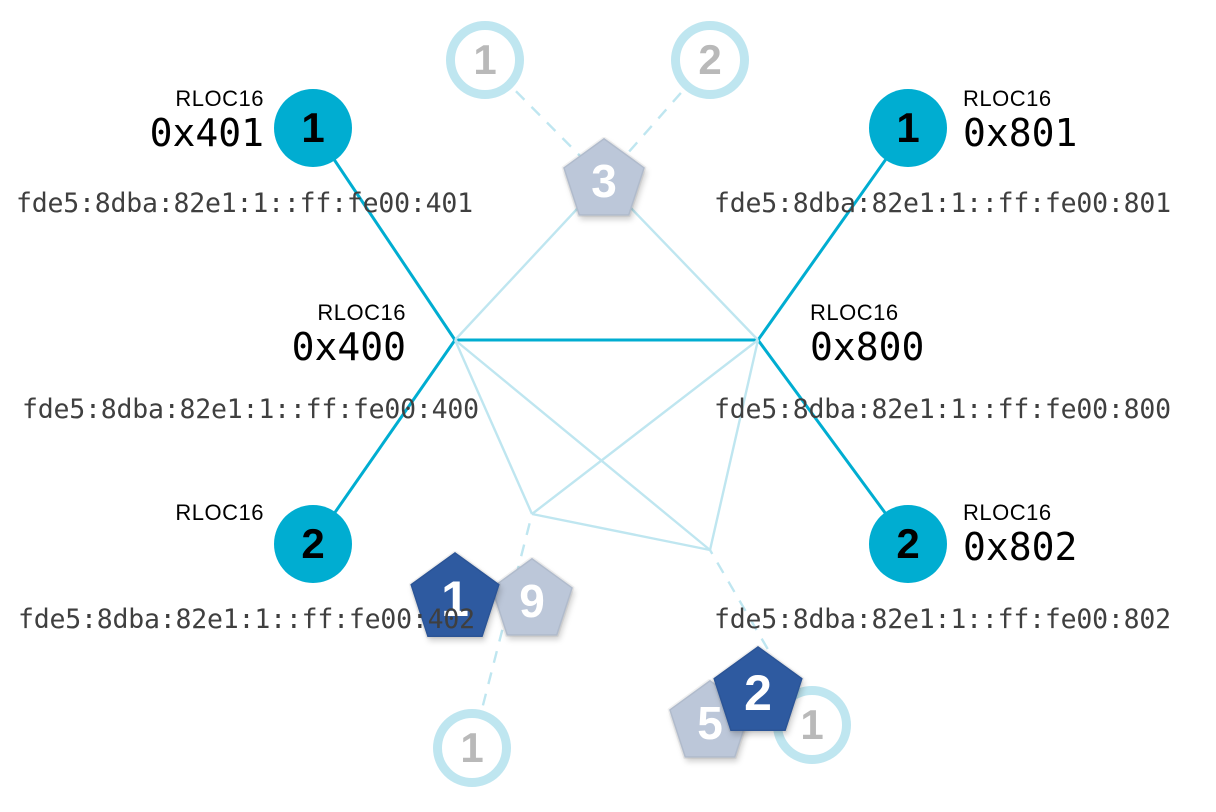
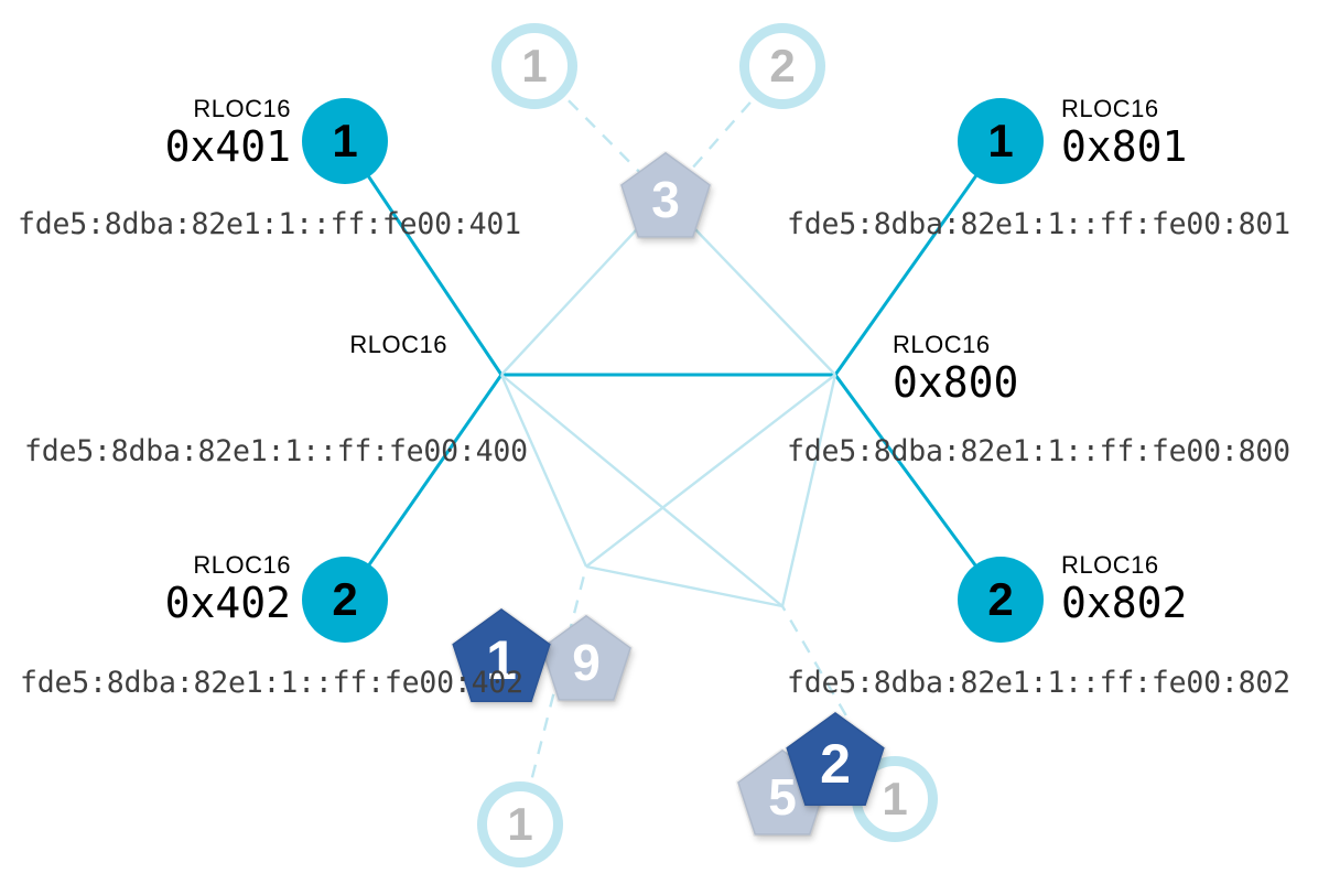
  3
  9
  5
  1
  2
  1
  1
  1
  2
  1
  1
  2
  2
  RLOC16
  0x401
  fde5:8dba:82e1:1::ff:fe00:401
  RLOC16
  0x801
  fde5:8dba:82e1:1::ff:fe00:801
  RLOC16
- 0x400
  fde5:8dba:82e1:1::ff:fe00:400
  RLOC16
  0x800
  fde5:8dba:82e1:1::ff:fe00:800
  RLOC16
+ 0x402
  fde5:8dba:82e1:1::ff:fe00:402
  RLOC16
  0x802
  fde5:8dba:82e1:1::ff:fe00:802
